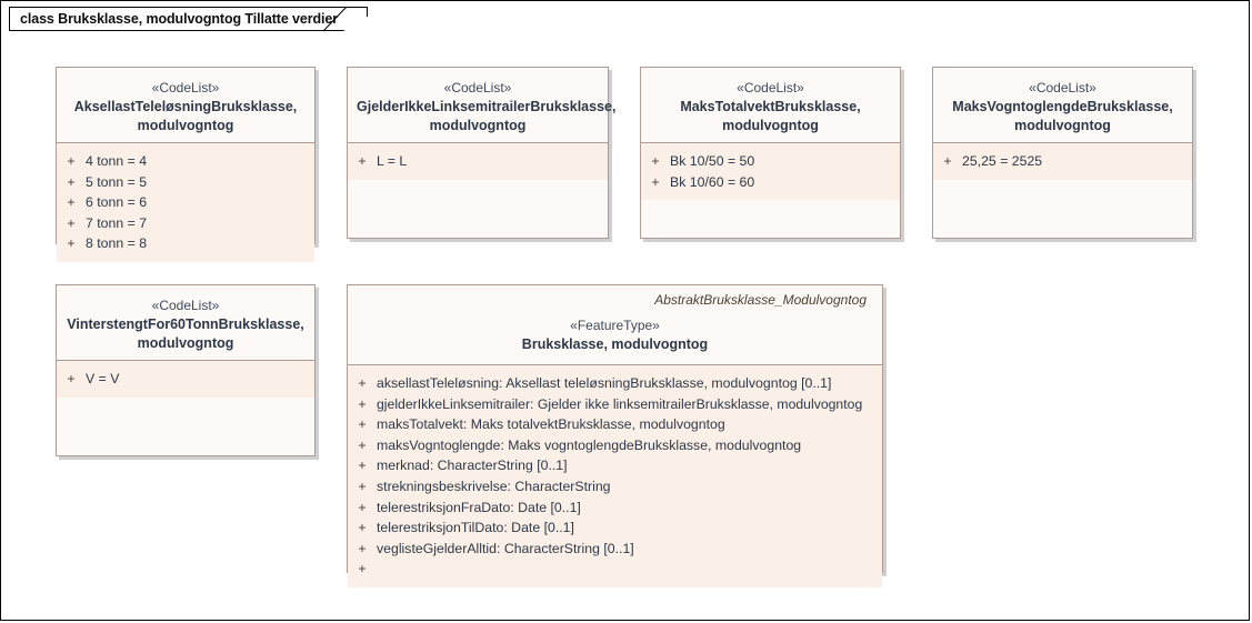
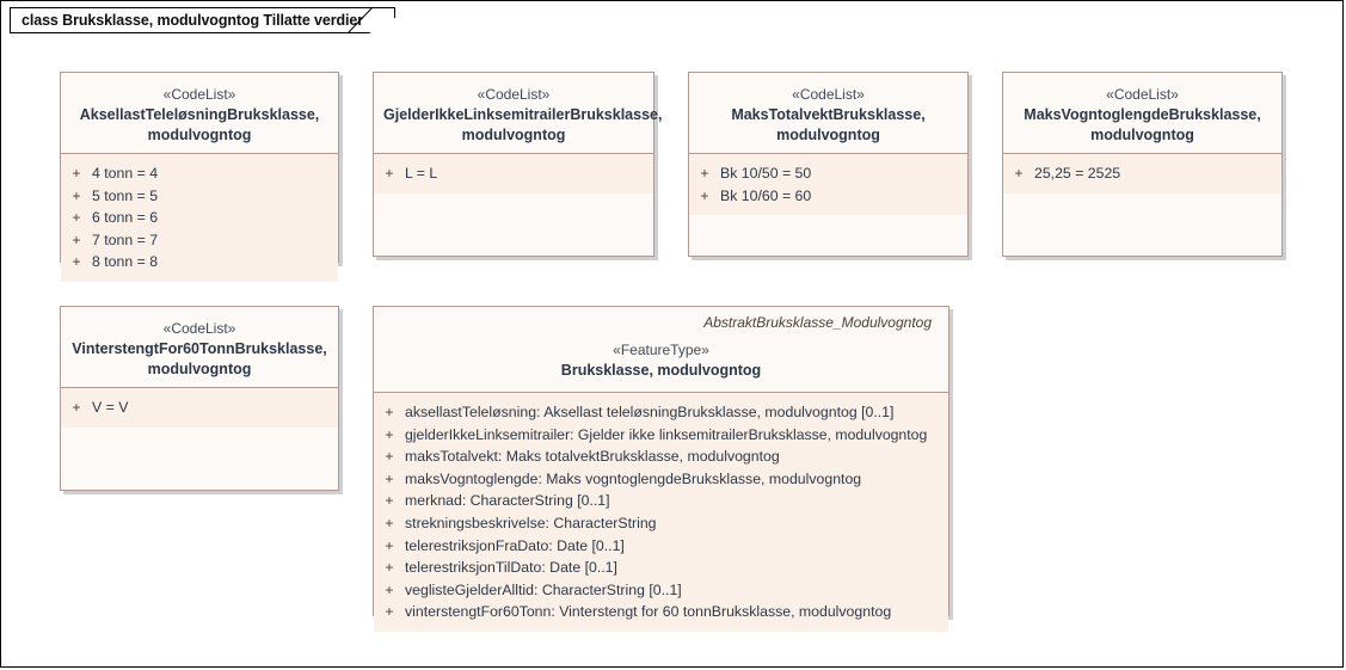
  class Bruksklasse, modulvogntog Tillatte verdie
  «CodeList»
  AksellastTeleløsningBruksklasse,
  modulvogntog
  +
  4 tonn = 4
  +
  5 tonn = 5
  +
  6 tonn = 6
  +
  7 tonn = 7
  +
  8 tonn = 8
  «CodeList»
  GjelderIkkeLinksemitrailerBruksklasse,
  modulvogntog
  +
  L = L
  «CodeList»
  MaksTotalvektBruksklasse,
  modulvogntog
  +
  Bk 10/50 = 50
  +
  Bk 10/60 = 60
  «CodeList»
  MaksVogntoglengdeBruksklasse,
  modulvogntog
  +
  25,25 = 2525
  «CodeList»
  VinterstengtFor60TonnBruksklasse,
  modulvogntog
  +
  V = V
  AbstraktBruksklasse_Modulvogntog
  «FeatureType»
  Bruksklasse, modulvogntog
  +
  aksellastTeleløsning: Aksellast teleløsningBruksklasse, modulvogntog [0..1]
  +
  gjelderIkkeLinksemitrailer: Gjelder ikke linksemitrailerBruksklasse, modulvogntog
  +
  maksTotalvekt: Maks totalvektBruksklasse, modulvogntog
  +
  maksVogntoglengde: Maks vogntoglengdeBruksklasse, modulvogntog
  +
  merknad: CharacterString [0..1]
  +
  strekningsbeskrivelse: CharacterString
  +
  telerestriksjonFraDato: Date [0..1]
  +
  telerestriksjonTilDato: Date [0..1]
  +
  veglisteGjelderAlltid: CharacterString [0..1]
  +
+ vinterstengtFor60Tonn: Vinterstengt for 60 tonnBruksklasse, modulvogntog
